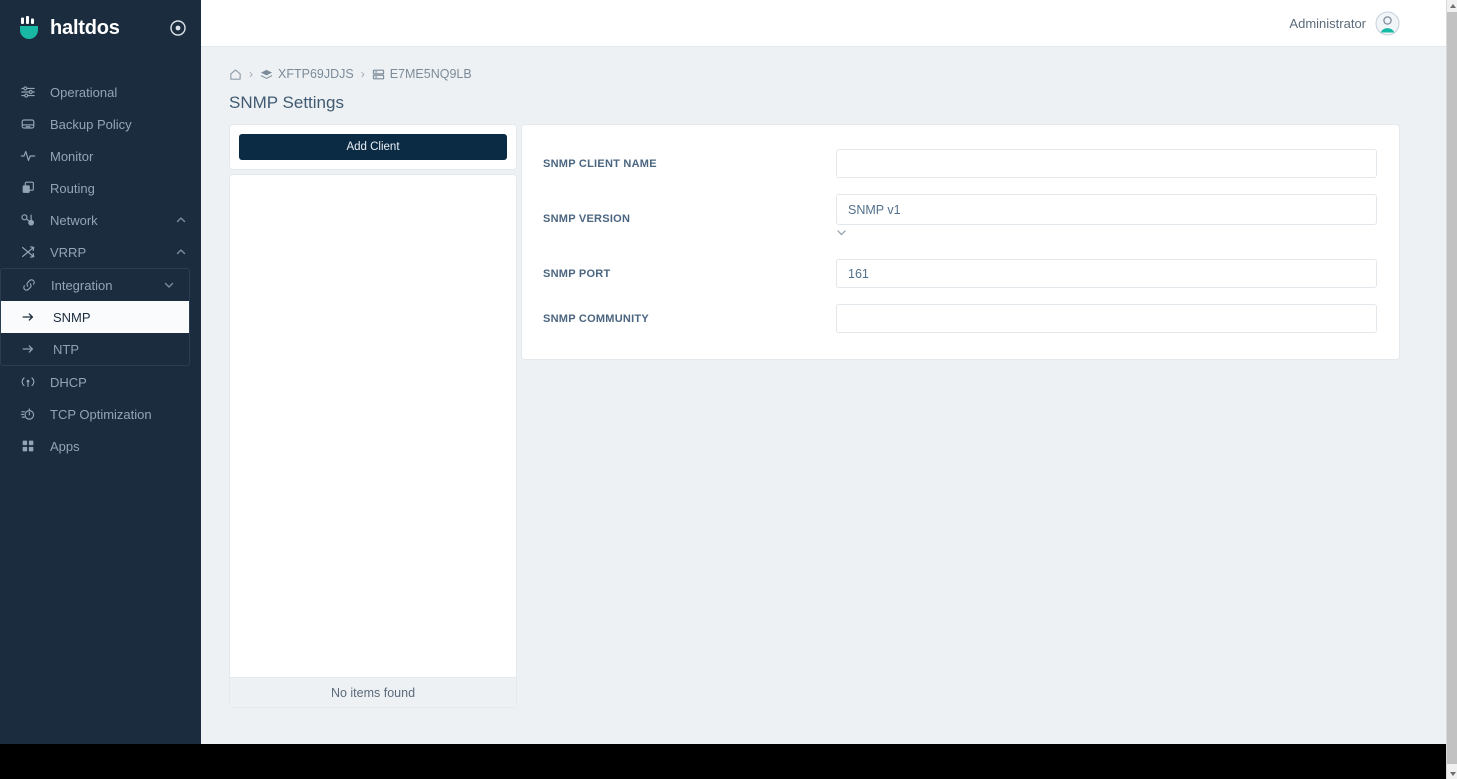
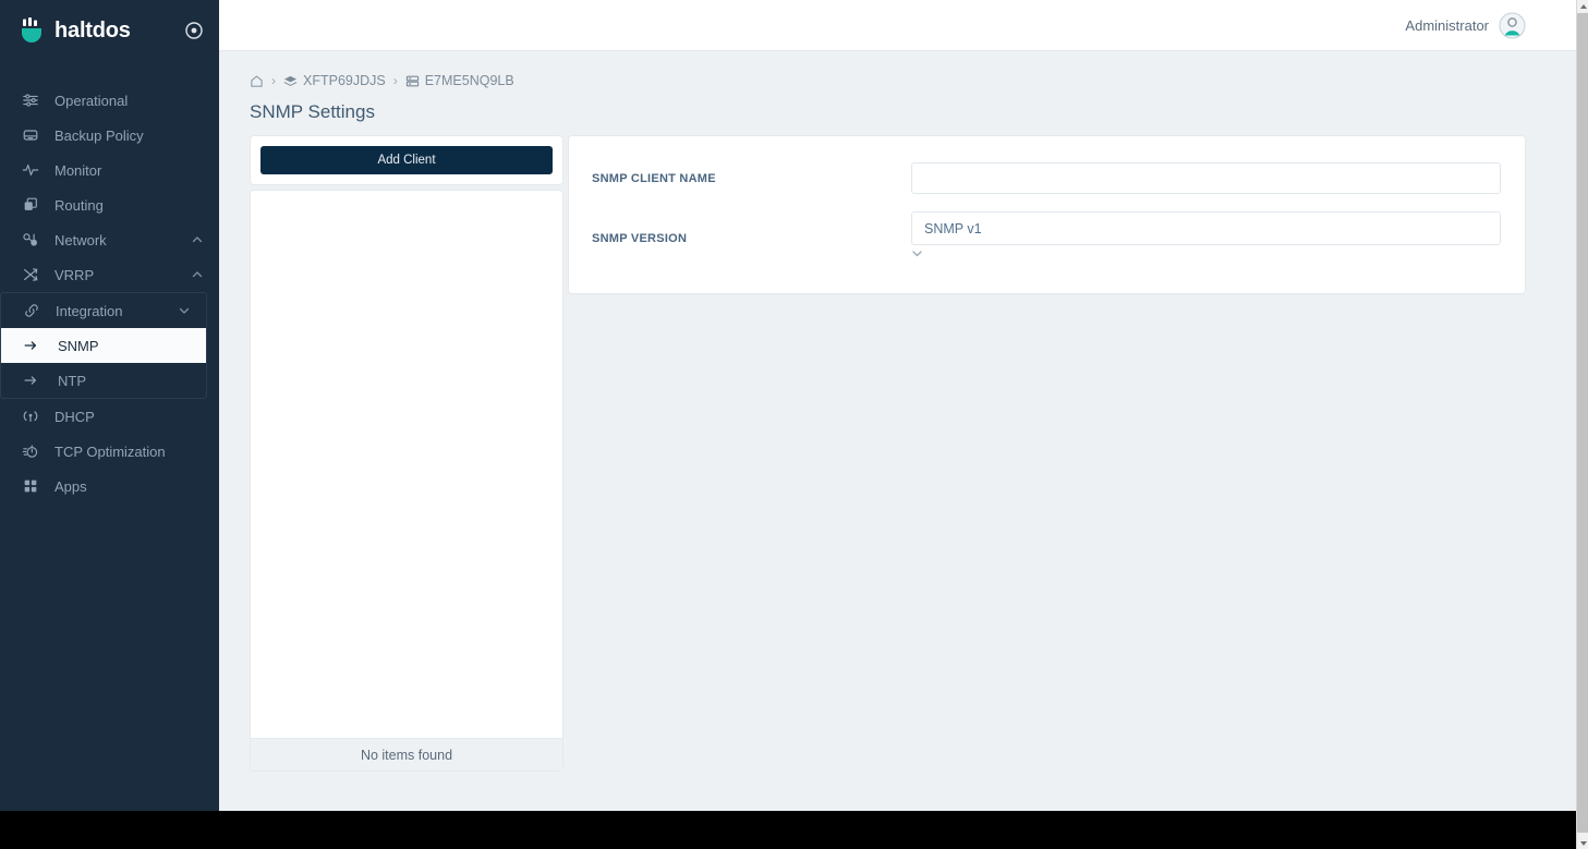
  haltdos
  Operational
  Backup Policy
  Monitor
  Routing
  Network
  VRRP
  Integration
  SNMP
  NTP
  DHCP
  TCP Optimization
  Apps
  Administrator
  ›
  XFTP69JDJS
  ›
  E7ME5NQ9LB
  SNMP Settings
  Add Client
  No items found
  SNMP CLIENT NAME
  SNMP VERSION
  SNMP v1
- SNMP PORT
- 161
- SNMP COMMUNITY
